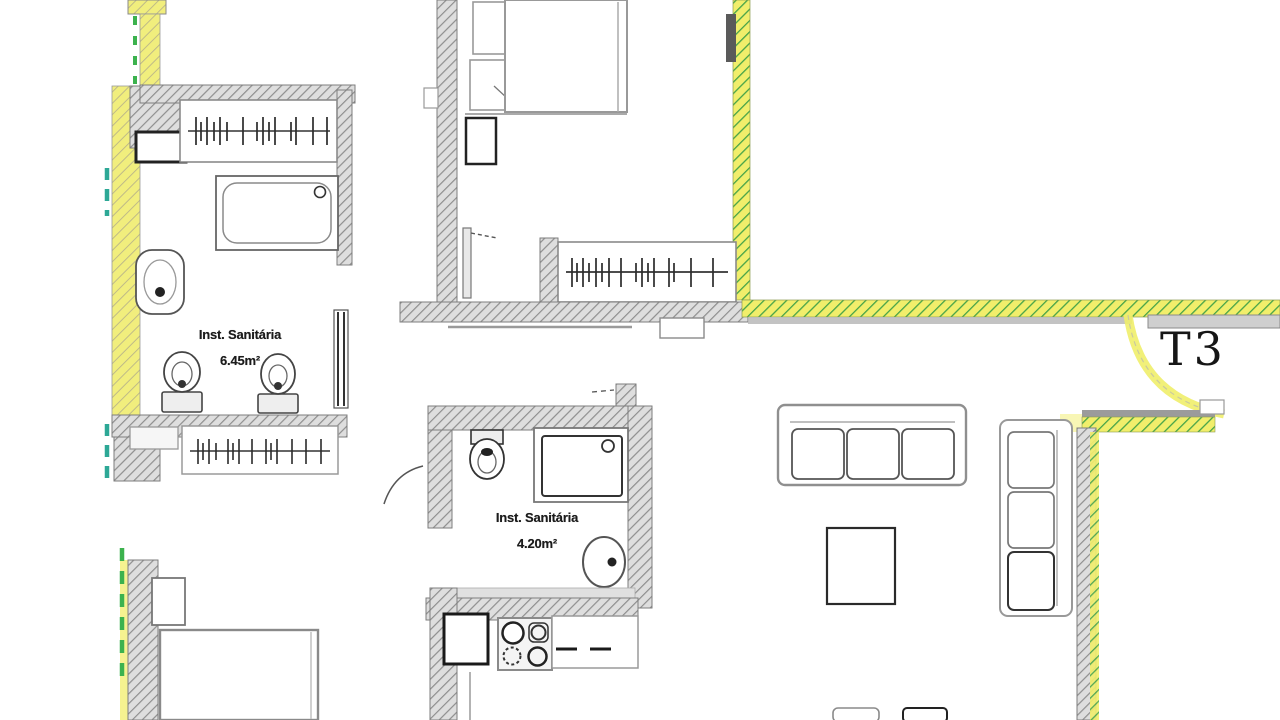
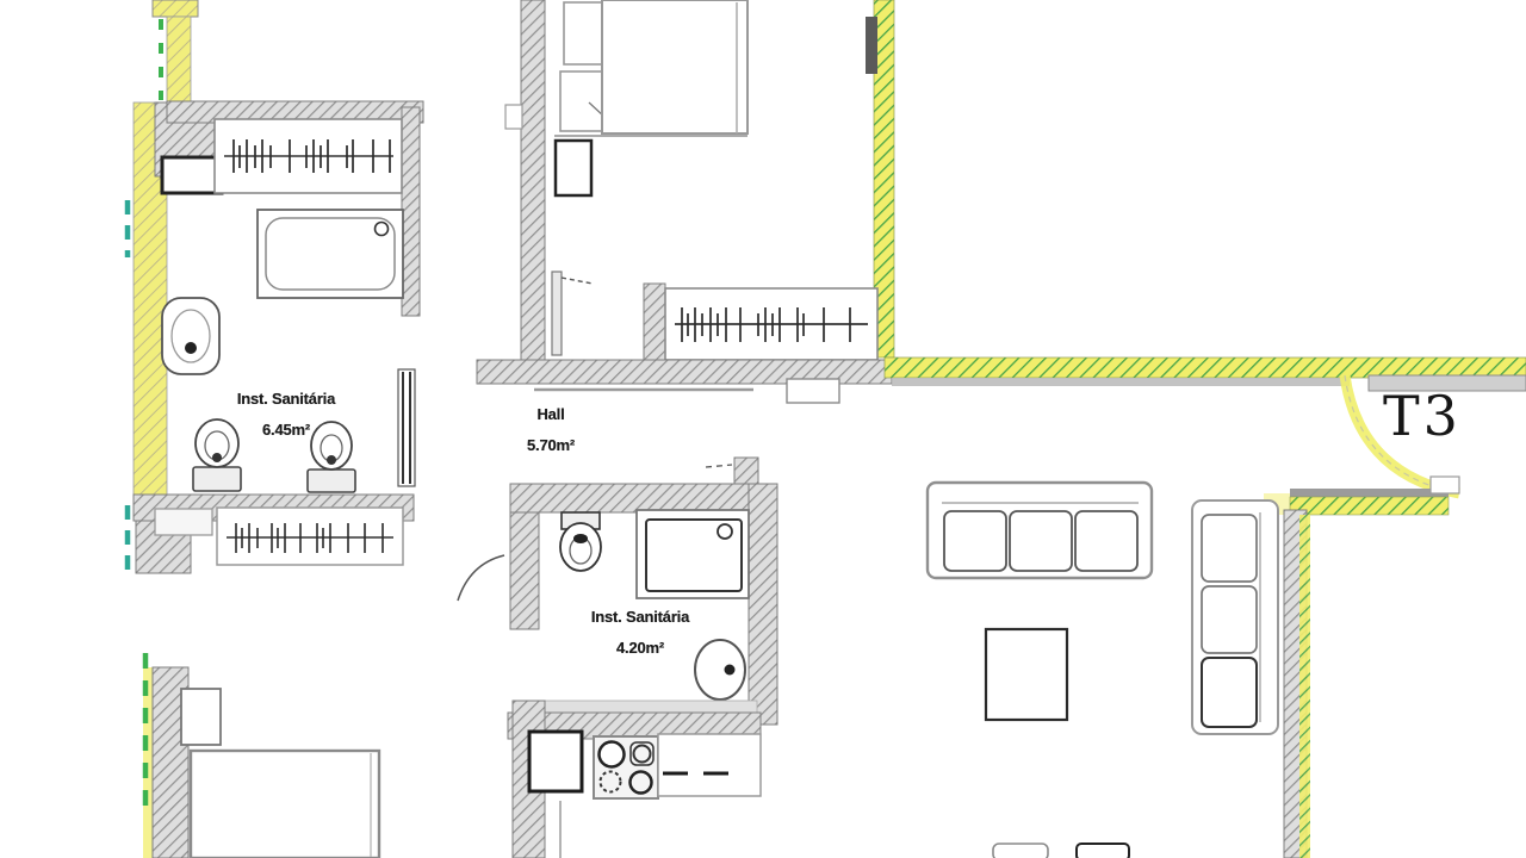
  Inst. Sanitária
  6.45m²
+ Hall
+ 5.70m²
  Inst. Sanitária
  4.20m²
  T3
